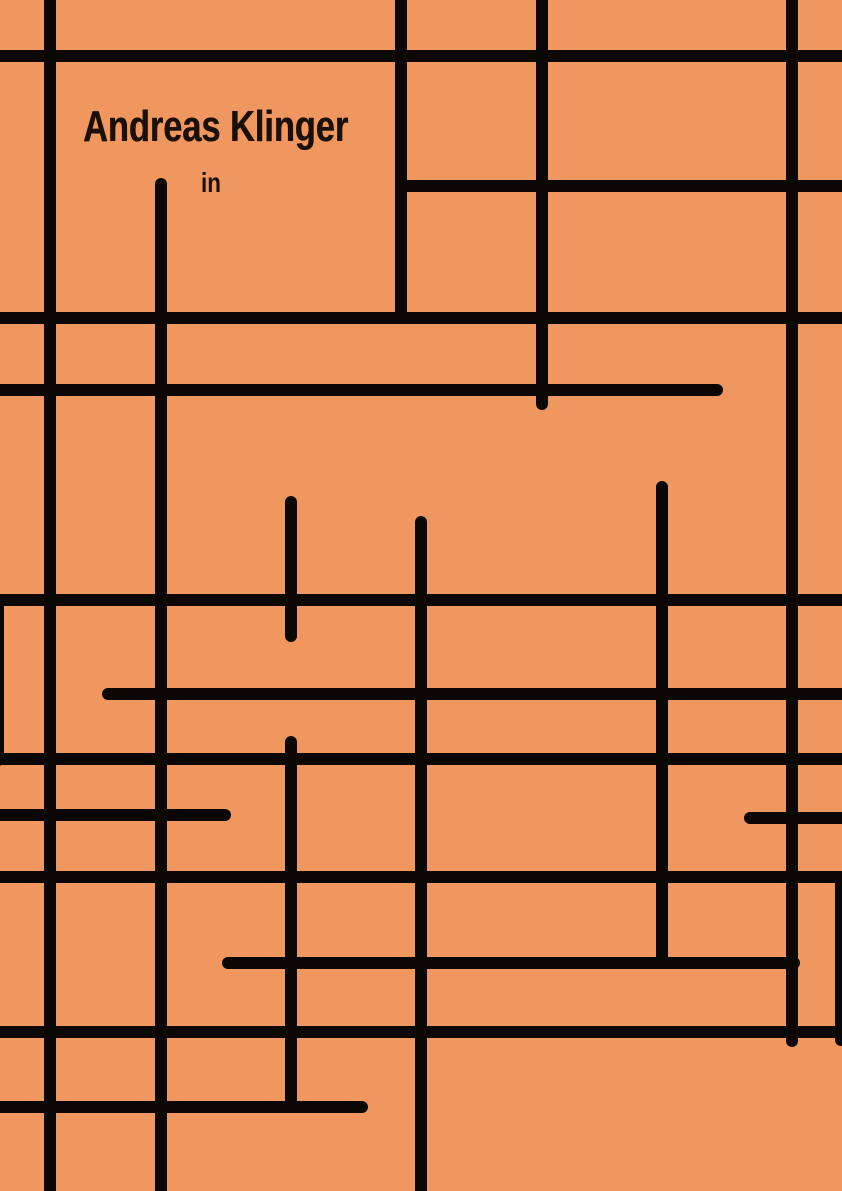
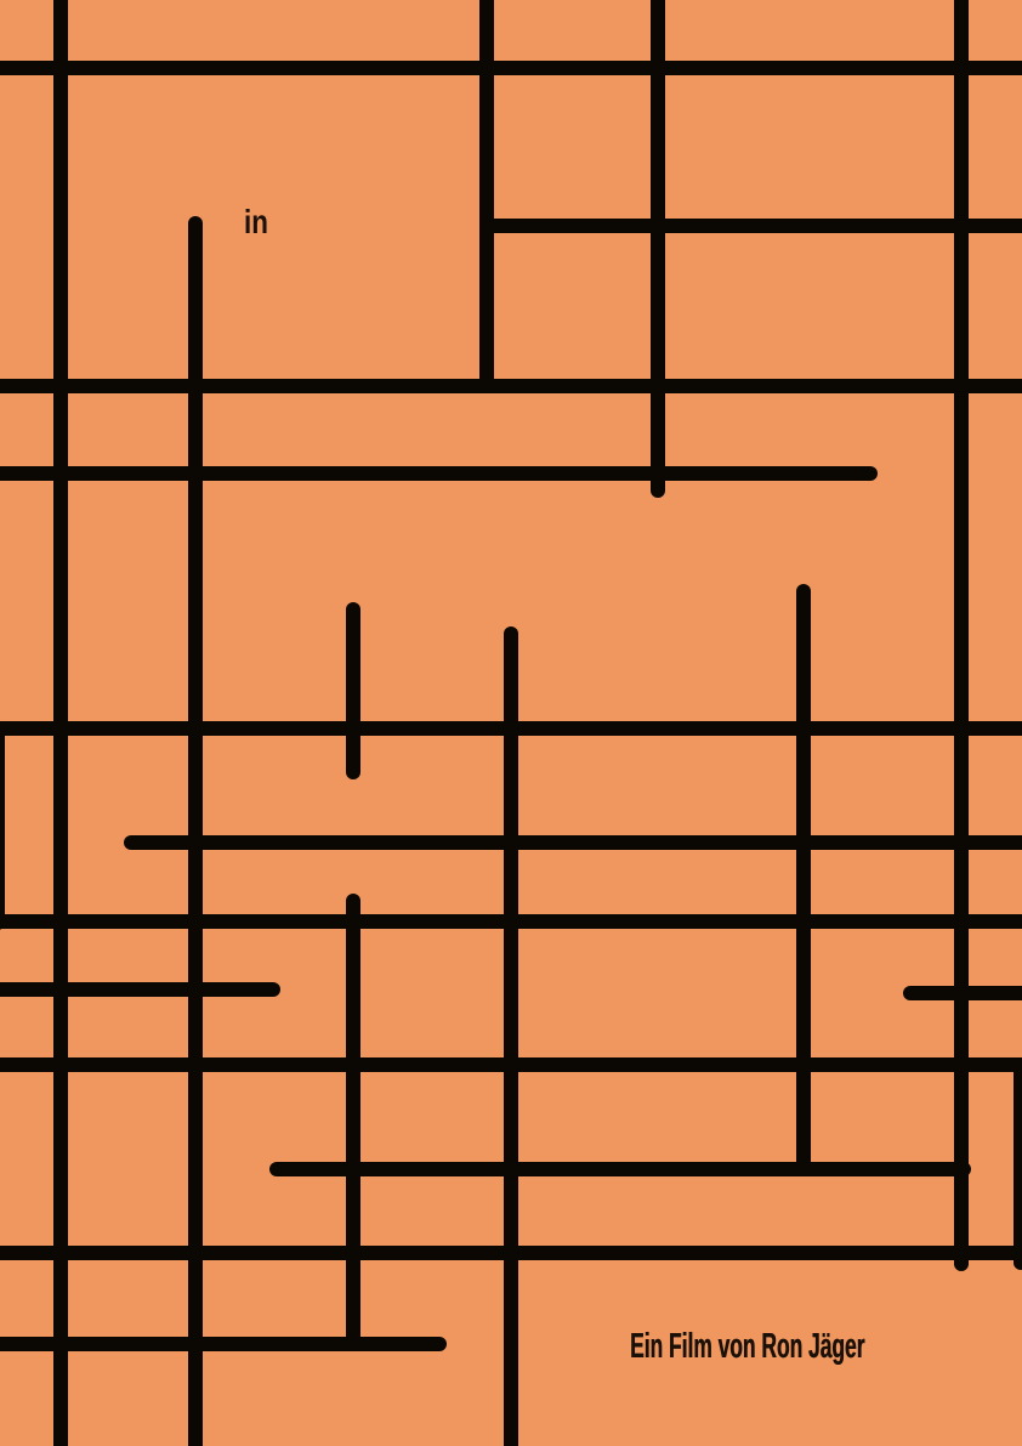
- Andreas Klinger
  in
+ Ein Film von Ron Jäger
